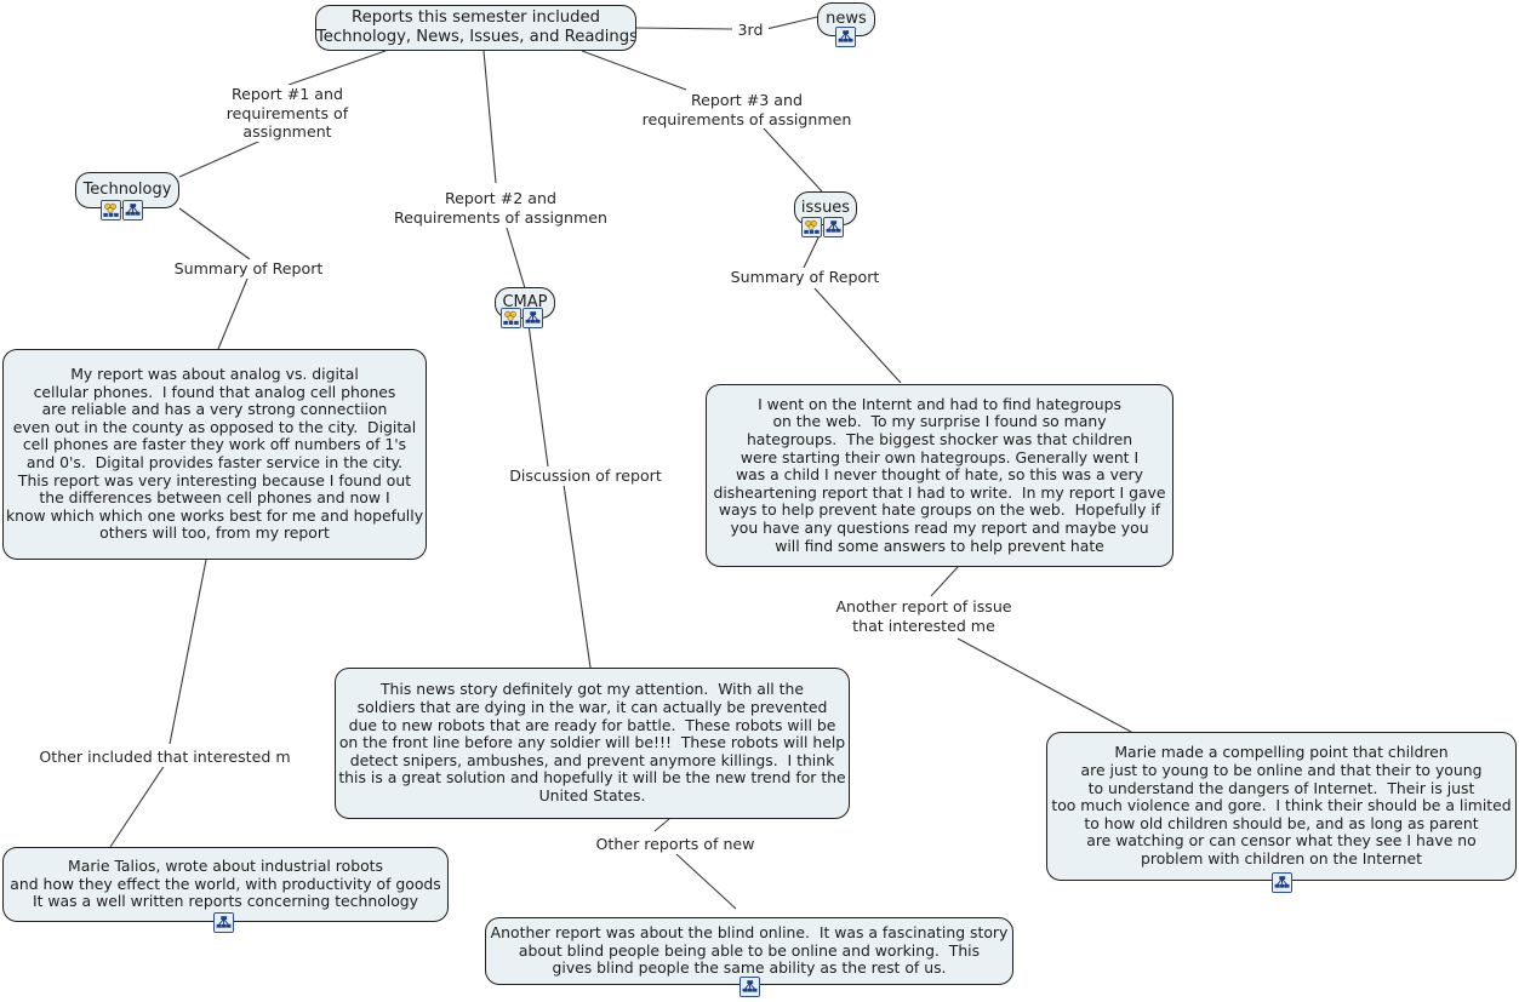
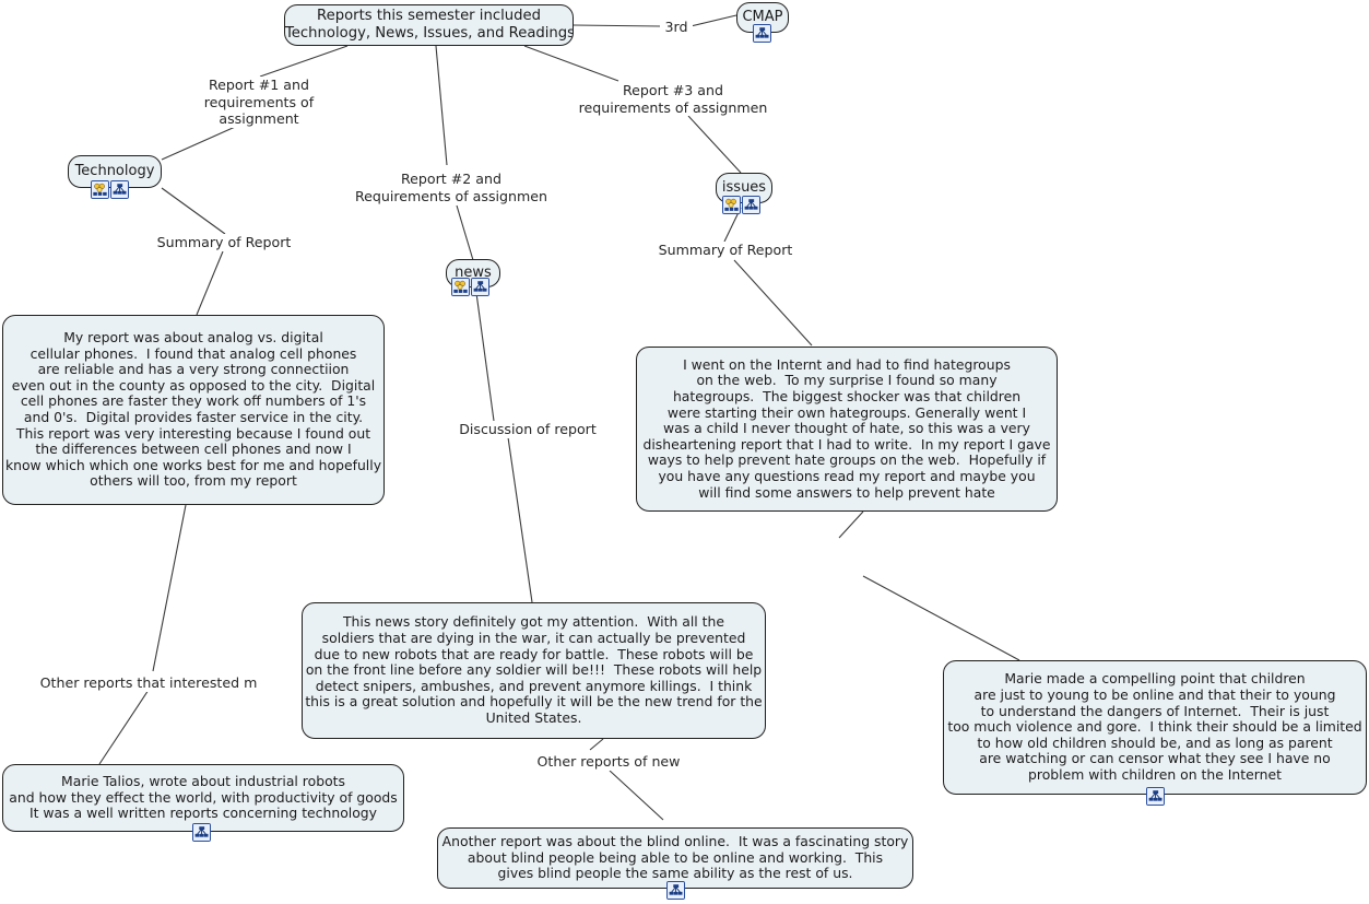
  Reports this semester included
  Technology, News, Issues, and Readings
- news
+ CMAP
  Technology
- CMAP
+ news
  issues
  My report was about analog vs. digital
  cellular phones. I found that analog cell phones
  are reliable and has a very strong connectiion
  even out in the county as opposed to the city. Digital
  cell phones are faster they work off numbers of 1's
  and 0's. Digital provides faster service in the city.
  This report was very interesting because I found out
  the differences between cell phones and now I
  know which which one works best for me and hopefully
  others will too, from my report
  I went on the Internt and had to find hategroups
  on the web. To my surprise I found so many
  hategroups. The biggest shocker was that children
  were starting their own hategroups. Generally went I
  was a child I never thought of hate, so this was a very
  disheartening report that I had to write. In my report I gave
  ways to help prevent hate groups on the web. Hopefully if
  you have any questions read my report and maybe you
  will find some answers to help prevent hate
  This news story definitely got my attention. With all the
  soldiers that are dying in the war, it can actually be prevented
  due to new robots that are ready for battle. These robots will be
  on the front line before any soldier will be!!! These robots will help
  detect snipers, ambushes, and prevent anymore killings. I think
  this is a great solution and hopefully it will be the new trend for the
  United States.
  Marie Talios, wrote about industrial robots
  and how they effect the world, with productivity of goods
  It was a well written reports concerning technology
  Marie made a compelling point that children
  are just to young to be online and that their to young
  to understand the dangers of Internet. Their is just
  too much violence and gore. I think their should be a limited
  to how old children should be, and as long as parent
  are watching or can censor what they see I have no
  problem with children on the Internet
  Another report was about the blind online. It was a fascinating story
  about blind people being able to be online and working. This
  gives blind people the same ability as the rest of us.
  3rd
  Report #1 and
  requirements of
  assignment
  Report #2 and
  Requirements of assignmen
  Report #3 and
  requirements of assignmen
  Summary of Report
  Summary of Report
  Discussion of report
- Other included that interested m
+ Other reports that interested m
- Another report of issue
- that interested me
  Other reports of new
